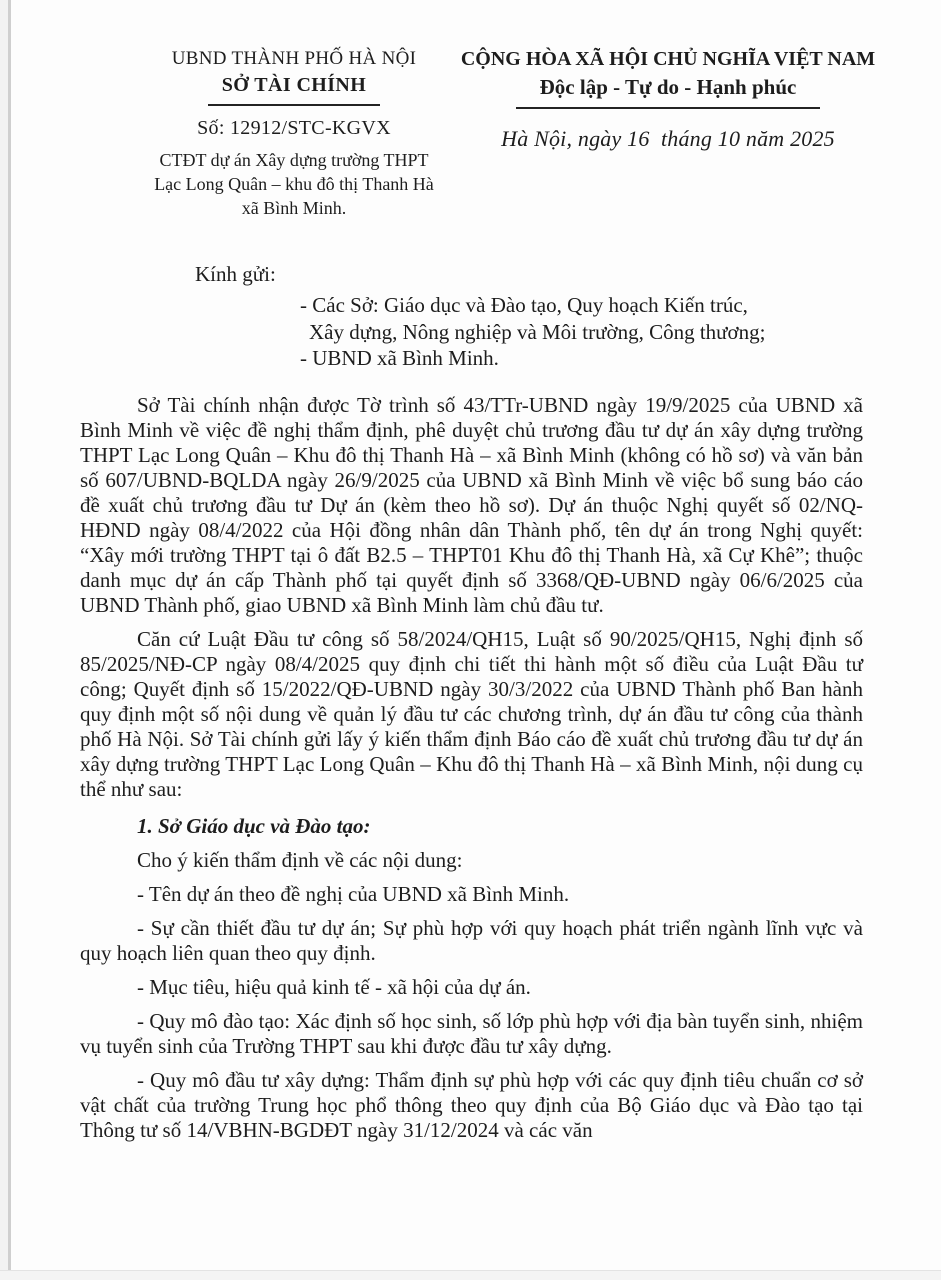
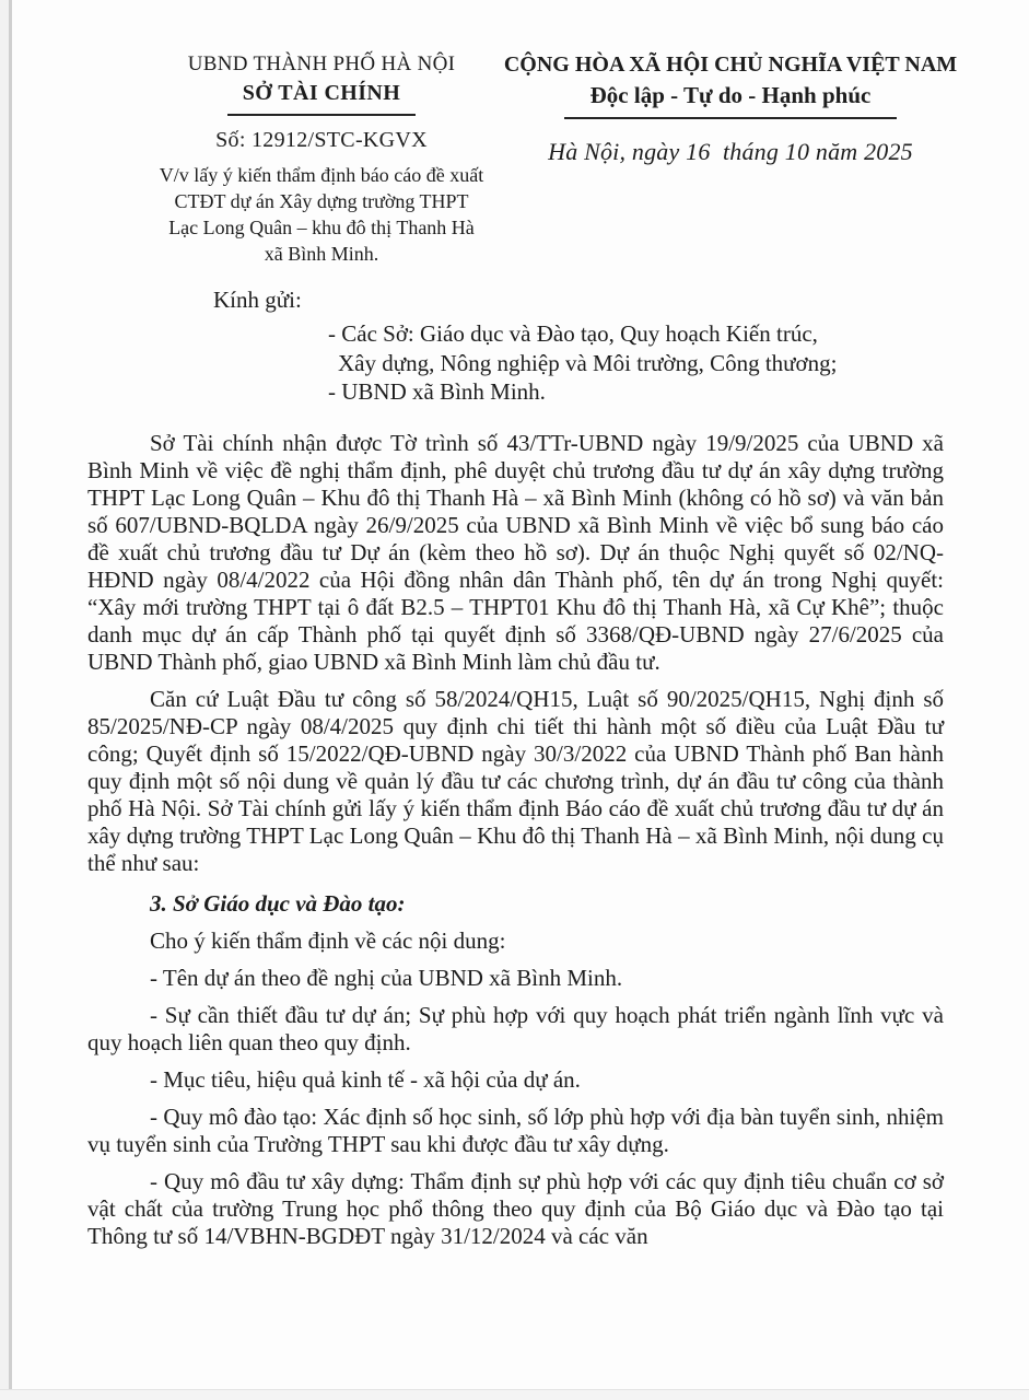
  UBND THÀNH PHỐ HÀ NỘI
  SỞ TÀI CHÍNH
  Số: 12912/STC-KGVX
+ V/v lấy ý kiến thẩm định báo cáo đề xuất
  CTĐT dự án Xây dựng trường THPT
  Lạc Long Quân – khu đô thị Thanh Hà
  xã Bình Minh.
  CỘNG HÒA XÃ HỘI CHỦ NGHĨA VIỆT NAM
  Độc lập - Tự do - Hạnh phúc
  Hà Nội, ngày 16 tháng 10 năm 2025
  Kính gửi:
  - Các Sở: Giáo dục và Đào tạo, Quy hoạch Kiến trúc,
  Xây dựng, Nông nghiệp và Môi trường, Công thương;
  - UBND xã Bình Minh.
- Sở Tài chính nhận được Tờ trình số 43/TTr-UBND ngày 19/9/2025 của UBND xã Bình Minh về việc đề nghị thẩm định, phê duyệt chủ trương đầu tư dự án xây dựng trường THPT Lạc Long Quân – Khu đô thị Thanh Hà – xã Bình Minh (không có hồ sơ) và văn bản số 607/UBND-BQLDA ngày 26/9/2025 của UBND xã Bình Minh về việc bổ sung báo cáo đề xuất chủ trương đầu tư Dự án (kèm theo hồ sơ). Dự án thuộc Nghị quyết số 02/NQ-HĐND ngày 08/4/2022 của Hội đồng nhân dân Thành phố, tên dự án trong Nghị quyết: “Xây mới trường THPT tại ô đất B2.5 – THPT01 Khu đô thị Thanh Hà, xã Cự Khê”; thuộc danh mục dự án cấp Thành phố tại quyết định số 3368/QĐ-UBND ngày 06/6/2025 của UBND Thành phố, giao UBND xã Bình Minh làm chủ đầu tư.
+ Sở Tài chính nhận được Tờ trình số 43/TTr-UBND ngày 19/9/2025 của UBND xã Bình Minh về việc đề nghị thẩm định, phê duyệt chủ trương đầu tư dự án xây dựng trường THPT Lạc Long Quân – Khu đô thị Thanh Hà – xã Bình Minh (không có hồ sơ) và văn bản số 607/UBND-BQLDA ngày 26/9/2025 của UBND xã Bình Minh về việc bổ sung báo cáo đề xuất chủ trương đầu tư Dự án (kèm theo hồ sơ). Dự án thuộc Nghị quyết số 02/NQ-HĐND ngày 08/4/2022 của Hội đồng nhân dân Thành phố, tên dự án trong Nghị quyết: “Xây mới trường THPT tại ô đất B2.5 – THPT01 Khu đô thị Thanh Hà, xã Cự Khê”; thuộc danh mục dự án cấp Thành phố tại quyết định số 3368/QĐ-UBND ngày 27/6/2025 của UBND Thành phố, giao UBND xã Bình Minh làm chủ đầu tư.
  Căn cứ Luật Đầu tư công số 58/2024/QH15, Luật số 90/2025/QH15, Nghị định số 85/2025/NĐ-CP ngày 08/4/2025 quy định chi tiết thi hành một số điều của Luật Đầu tư công; Quyết định số 15/2022/QĐ-UBND ngày 30/3/2022 của UBND Thành phố Ban hành quy định một số nội dung về quản lý đầu tư các chương trình, dự án đầu tư công của thành phố Hà Nội. Sở Tài chính gửi lấy ý kiến thẩm định Báo cáo đề xuất chủ trương đầu tư dự án xây dựng trường THPT Lạc Long Quân – Khu đô thị Thanh Hà – xã Bình Minh, nội dung cụ thể như sau:
- 1. Sở Giáo dục và Đào tạo:
+ 3. Sở Giáo dục và Đào tạo:
  Cho ý kiến thẩm định về các nội dung:
  - Tên dự án theo đề nghị của UBND xã Bình Minh.
  - Sự cần thiết đầu tư dự án; Sự phù hợp với quy hoạch phát triển ngành lĩnh vực và quy hoạch liên quan theo quy định.
  - Mục tiêu, hiệu quả kinh tế - xã hội của dự án.
  - Quy mô đào tạo: Xác định số học sinh, số lớp phù hợp với địa bàn tuyển sinh, nhiệm vụ tuyển sinh của Trường THPT sau khi được đầu tư xây dựng.
  - Quy mô đầu tư xây dựng: Thẩm định sự phù hợp với các quy định tiêu chuẩn cơ sở vật chất của trường Trung học phổ thông theo quy định của Bộ Giáo dục và Đào tạo tại Thông tư số 14/VBHN-BGDĐT ngày 31/12/2024 và các văn
